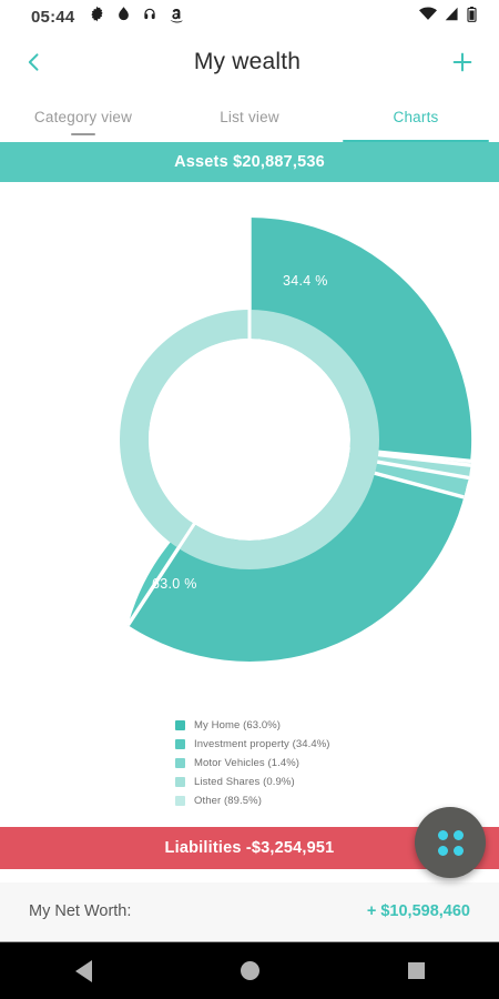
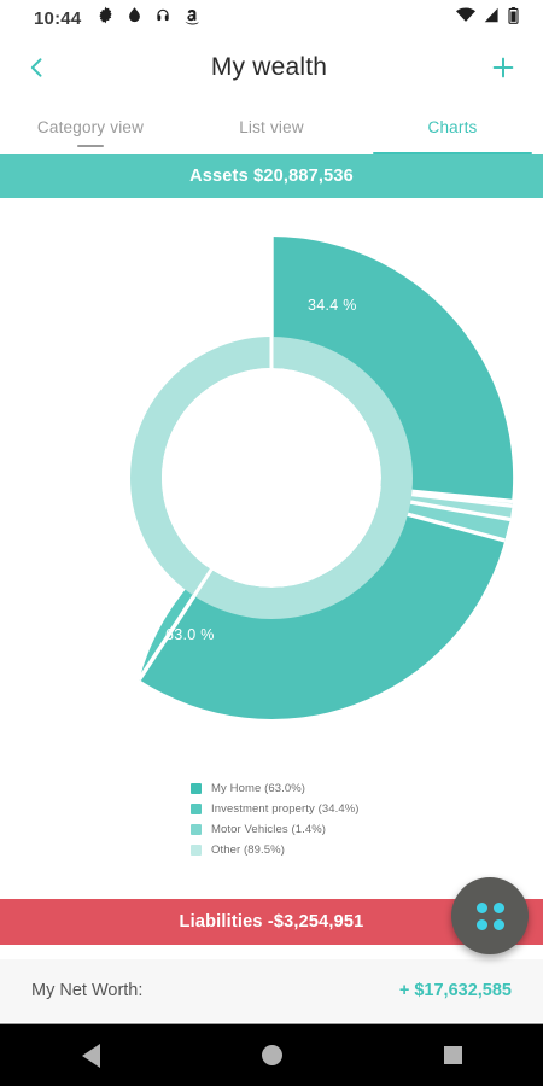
- 05:44
+ 10:44
  My wealth
  Category view
  List view
  Charts
  Assets $20,887,536
  34.4 %
  63.0 %
  My Home (63.0%)
  Investment property (34.4%)
  Motor Vehicles (1.4%)
- Listed Shares (0.9%)
  Other (89.5%)
  Liabilities -$3,254,951
  My Net Worth:
- + $10,598,460
+ + $17,632,585
